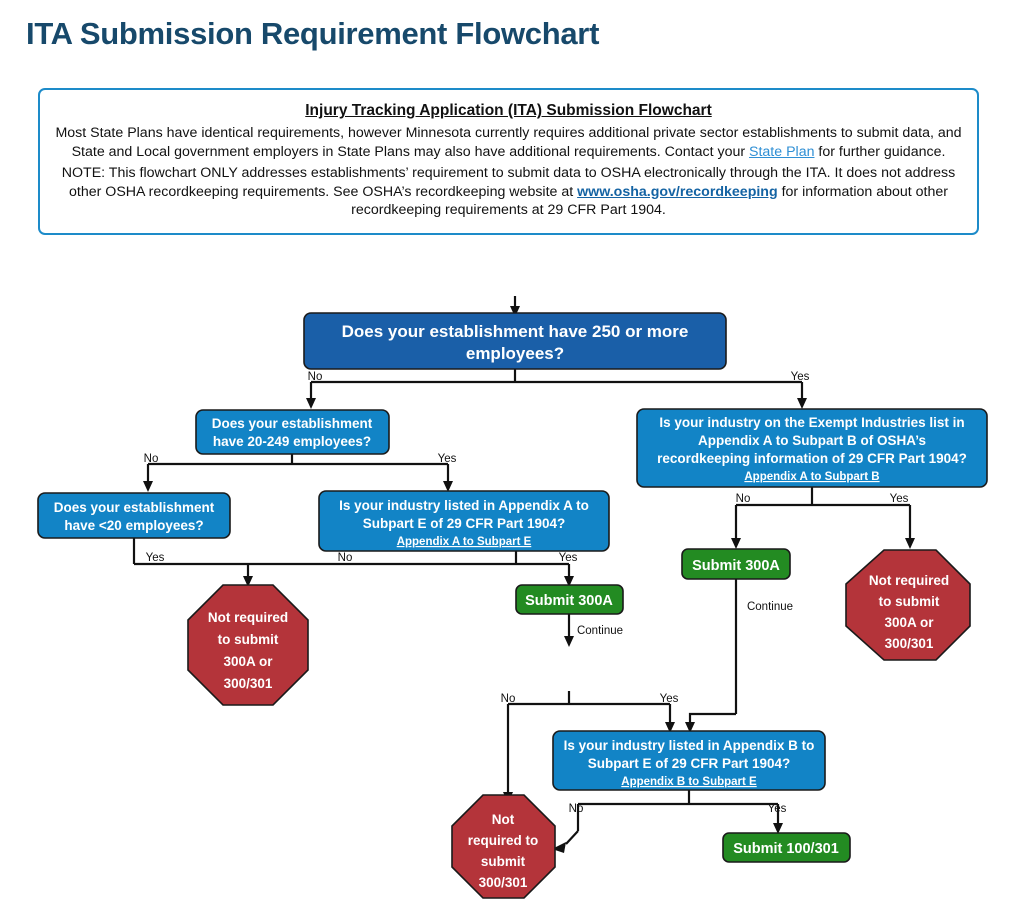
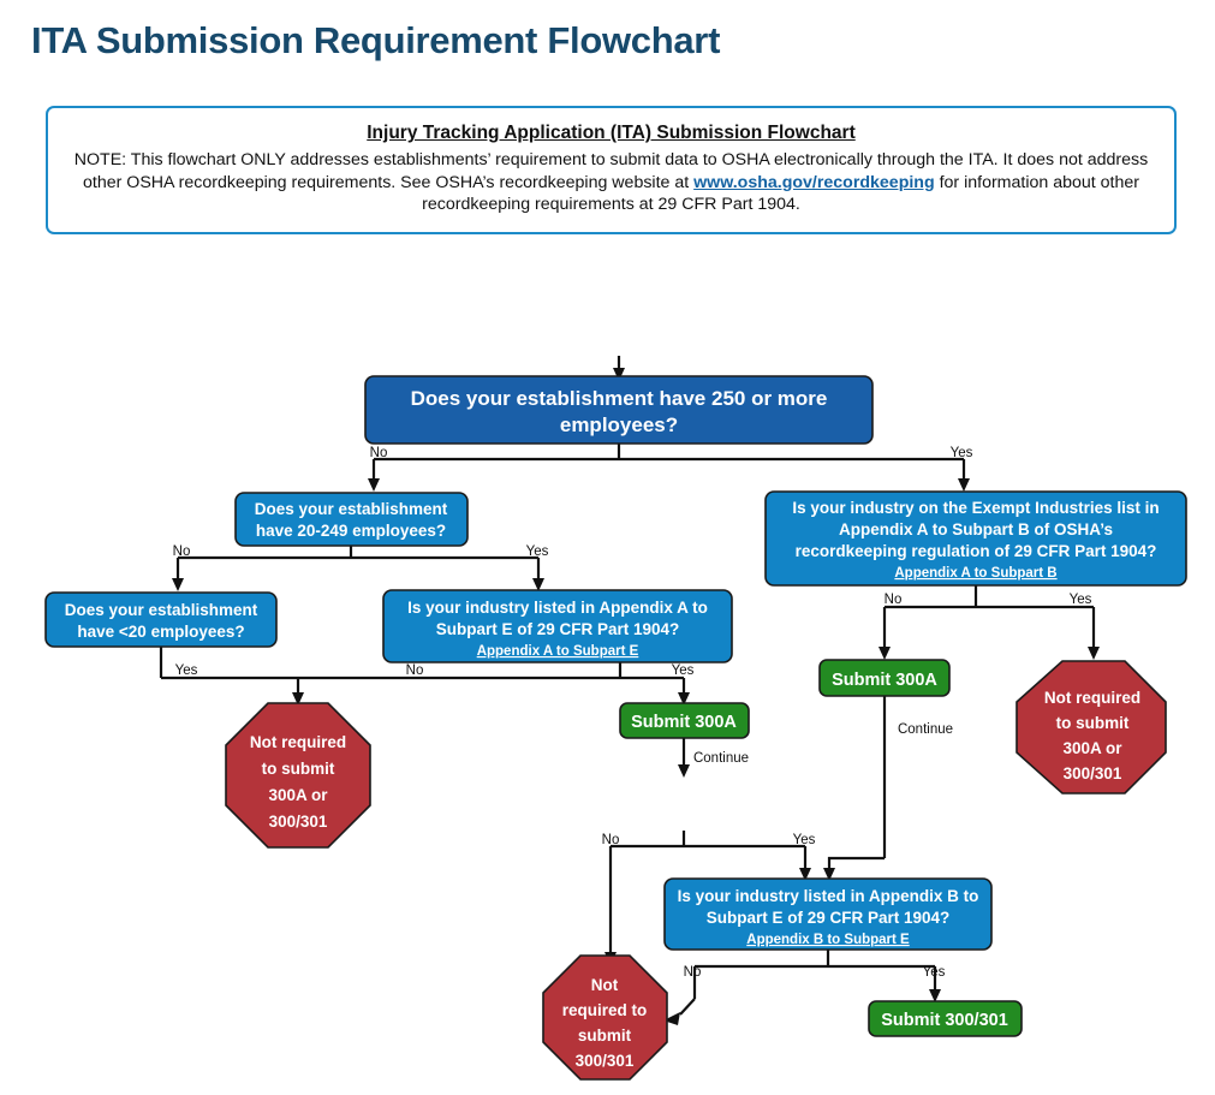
  ITA Submission Requirement Flowchart
  Injury Tracking Application (ITA) Submission Flowchart
- Most State Plans have identical requirements, however Minnesota currently requires additional private sector establishments to submit data, and State and Local government employers in State Plans may also have additional requirements. Contact your State Plan for further guidance.
  NOTE: This flowchart ONLY addresses establishments’ requirement to submit data to OSHA electronically through the ITA. It does not address other OSHA recordkeeping requirements. See OSHA’s recordkeeping website at www.osha.gov/recordkeeping for information about other recordkeeping requirements at 29 CFR Part 1904.
  No
  Yes
  No
  Yes
  Yes
  No
  Yes
  No
  Yes
  Continue
  Continue
  No
  Yes
  No
  Yes
  Does your establishment have 250 or more
  employees?
  Does your establishment
  have 20-249 employees?
  Is your industry on the Exempt Industries list in
  Appendix A to Subpart B of OSHA’s
- recordkeeping information of 29 CFR Part 1904?
+ recordkeeping regulation of 29 CFR Part 1904?
  Appendix A to Subpart B
  Does your establishment
  have <20 employees?
  Is your industry listed in Appendix A to
  Subpart E of 29 CFR Part 1904?
  Appendix A to Subpart E
  Not required
  to submit
  300A or
  300/301
  Not required
  to submit
  300A or
  300/301
  Submit 300A
  Submit 300A
  Is your industry listed in Appendix B to
  Subpart E of 29 CFR Part 1904?
  Appendix B to Subpart E
  Not
  required to
  submit
  300/301
- Submit 100/301
+ Submit 300/301
